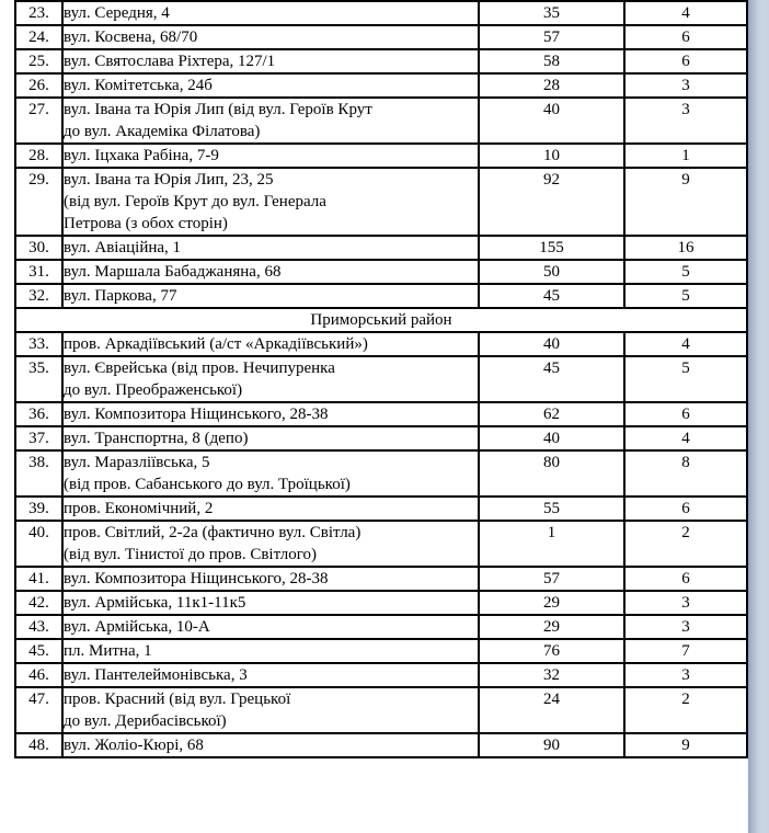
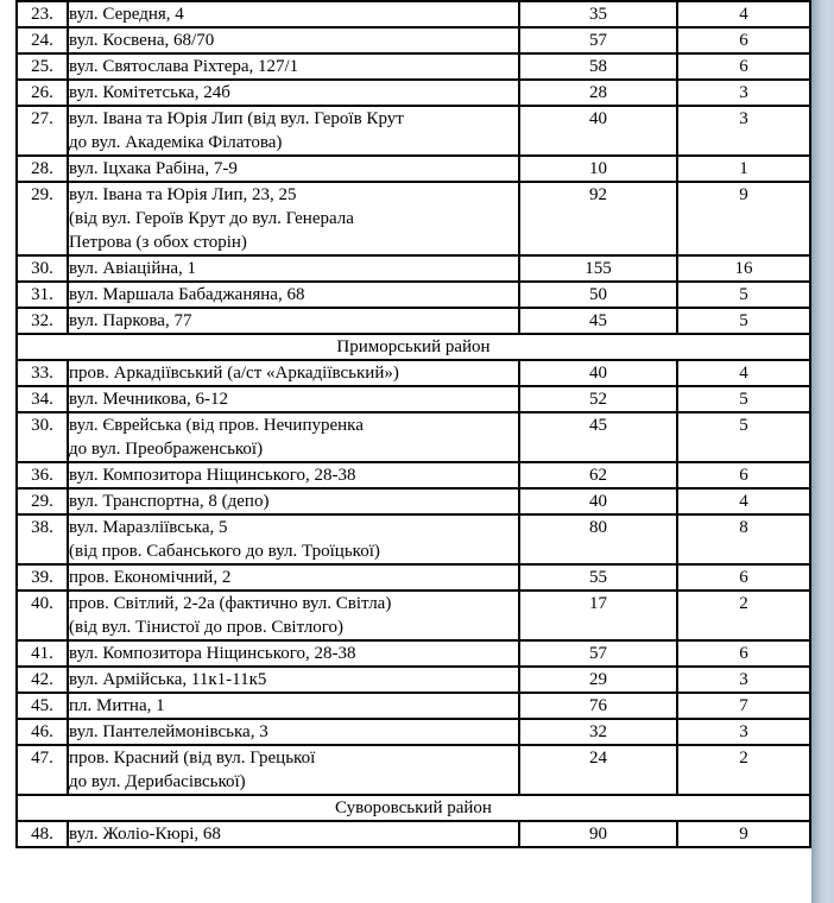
  23.	вул. Середня, 4	35	4
  24.	вул. Косвена, 68/70	57	6
  25.	вул. Святослава Ріхтера, 127/1	58	6
  26.	вул. Комітетська, 24б	28	3
  27.	вул. Івана та Юрія Лип (від вул. Героїв Крут до вул. Академіка Філатова)	40	3
  28.	вул. Іцхака Рабіна, 7-9	10	1
  29.	вул. Івана та Юрія Лип, 23, 25 (від вул. Героїв Крут до вул. Генерала Петрова (з обох сторін)	92	9
  30.	вул. Авіаційна, 1	155	16
  31.	вул. Маршала Бабаджаняна, 68	50	5
  32.	вул. Паркова, 77	45	5
  Приморський район
  33.	пров. Аркадіївський (а/ст «Аркадіївський»)	40	4
+ 34.	вул. Мечникова, 6-12	52	5
- 35.	вул. Єврейська (від пров. Нечипуренка до вул. Преображенської)	45	5
+ 30.	вул. Єврейська (від пров. Нечипуренка до вул. Преображенської)	45	5
  36.	вул. Композитора Ніщинського, 28-38	62	6
- 37.	вул. Транспортна, 8 (депо)	40	4
+ 29.	вул. Транспортна, 8 (депо)	40	4
  38.	вул. Маразліївська, 5 (від пров. Сабанського до вул. Троїцької)	80	8
  39.	пров. Економічний, 2	55	6
- 40.	пров. Світлий, 2-2а (фактично вул. Світла) (від вул. Тінистої до пров. Світлого)	1	2
+ 40.	пров. Світлий, 2-2а (фактично вул. Світла) (від вул. Тінистої до пров. Світлого)	17	2
  41.	вул. Композитора Ніщинського, 28-38	57	6
  42.	вул. Армійська, 11к1-11к5	29	3
- 43.	вул. Армійська, 10-А	29	3
  45.	пл. Митна, 1	76	7
  46.	вул. Пантелеймонівська, 3	32	3
  47.	пров. Красний (від вул. Грецької до вул. Дерибасівської)	24	2
+ Суворовський район
  48.	вул. Жоліо-Кюрі, 68	90	9
